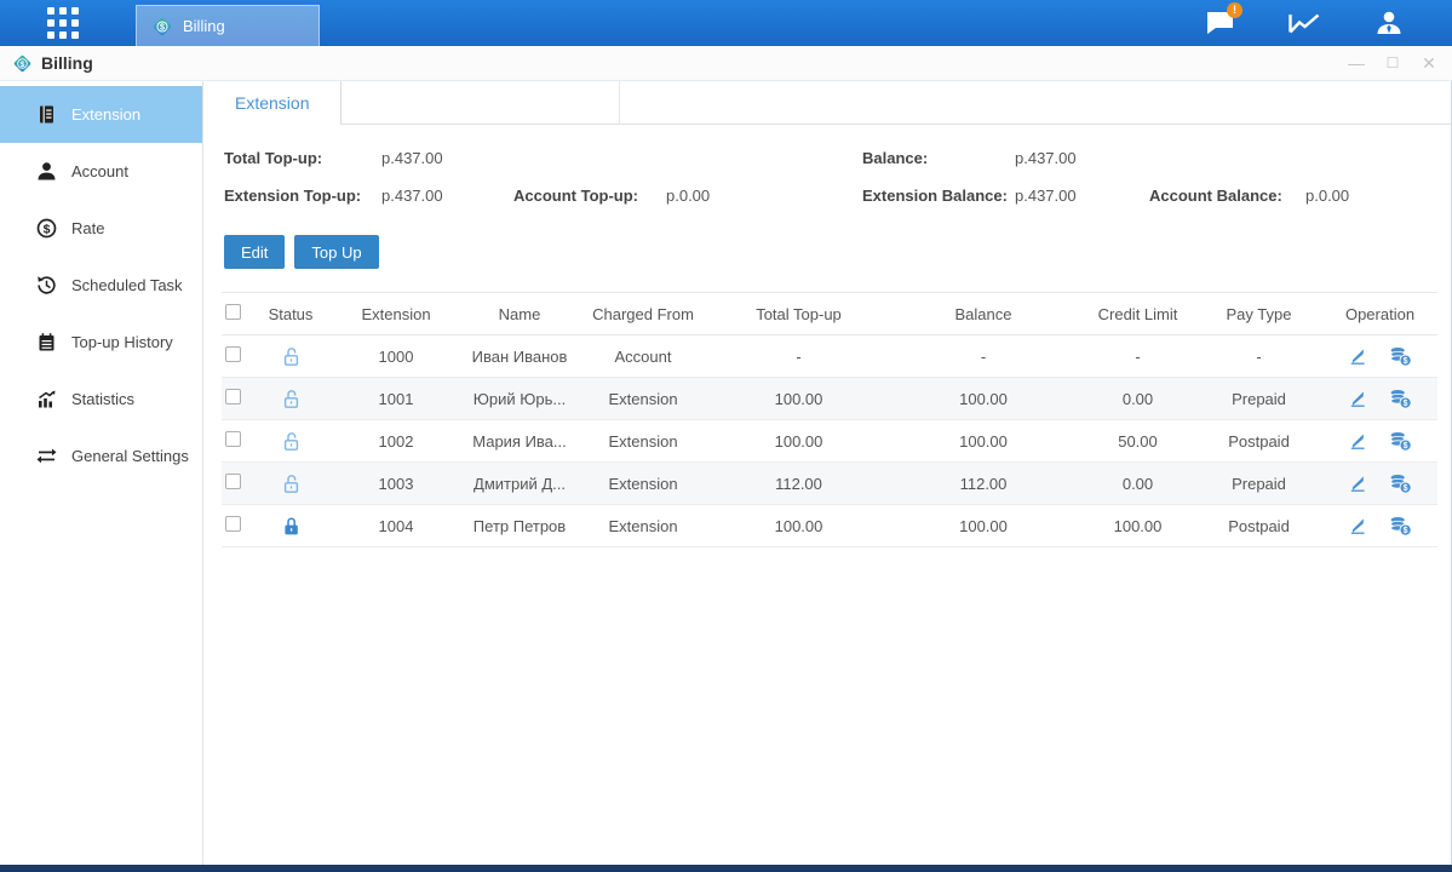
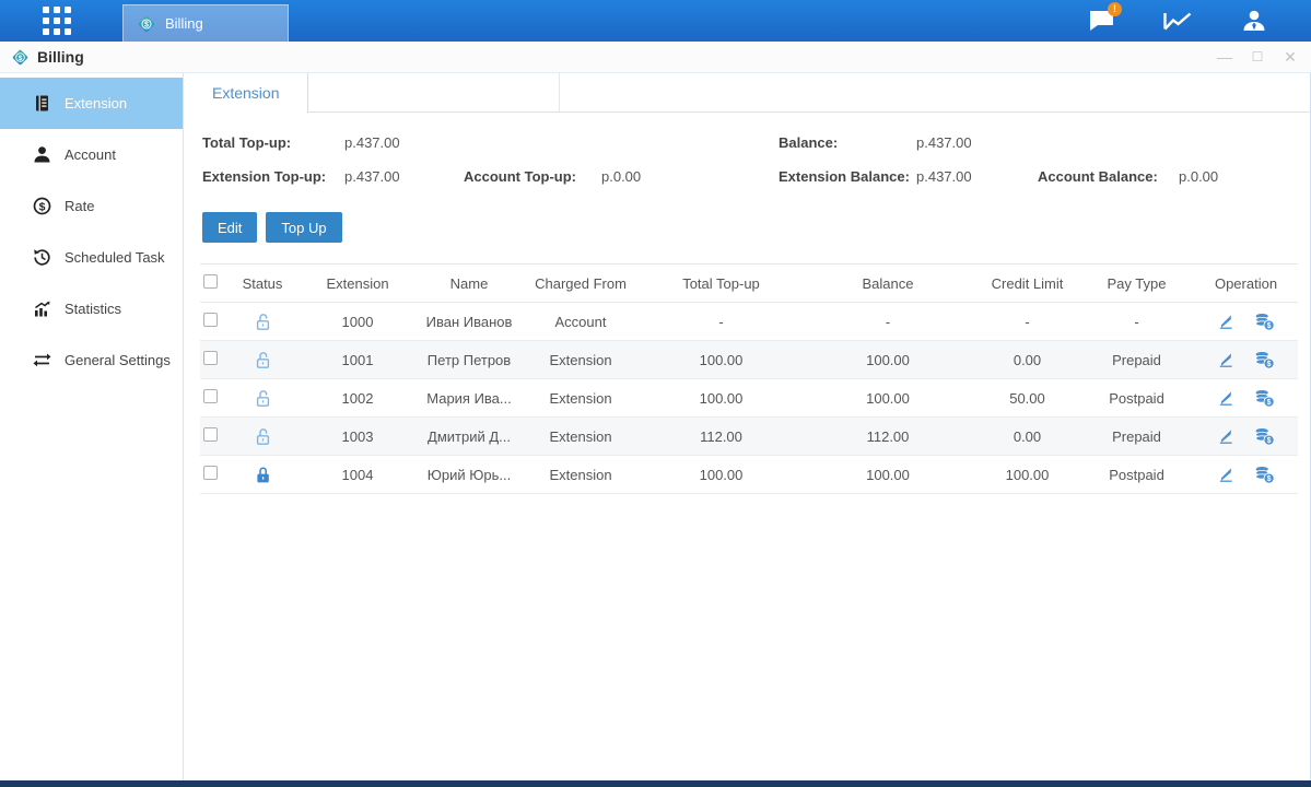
  $
  Billing
  !
  Billing
  —
  ☐
  ✕
  Extension
  Account
  $
  Rate
  Scheduled Task
- Top-up History
  Statistics
  General Settings
  Extension
  Total Top-up:
  p.437.00
  Extension Top-up:
  p.437.00
  Account Top-up:
  p.0.00
  Balance:
  p.437.00
  Extension Balance:
  p.437.00
  Account Balance:
  p.0.00
  Edit
  Top Up
  	Status	Extension	Name	Charged From	Total Top-up	Balance	Credit Limit	Pay Type	Operation
  		1000	Иван Иванов	Account	-	-	-	-
- 		1001	Юрий Юрь...	Extension	100.00	100.00	0.00	Prepaid
+ 		1001	Петр Петров	Extension	100.00	100.00	0.00	Prepaid
  		1002	Мария Ива...	Extension	100.00	100.00	50.00	Postpaid
  		1003	Дмитрий Д...	Extension	112.00	112.00	0.00	Prepaid
- 		1004	Петр Петров	Extension	100.00	100.00	100.00	Postpaid
+ 		1004	Юрий Юрь...	Extension	100.00	100.00	100.00	Postpaid
